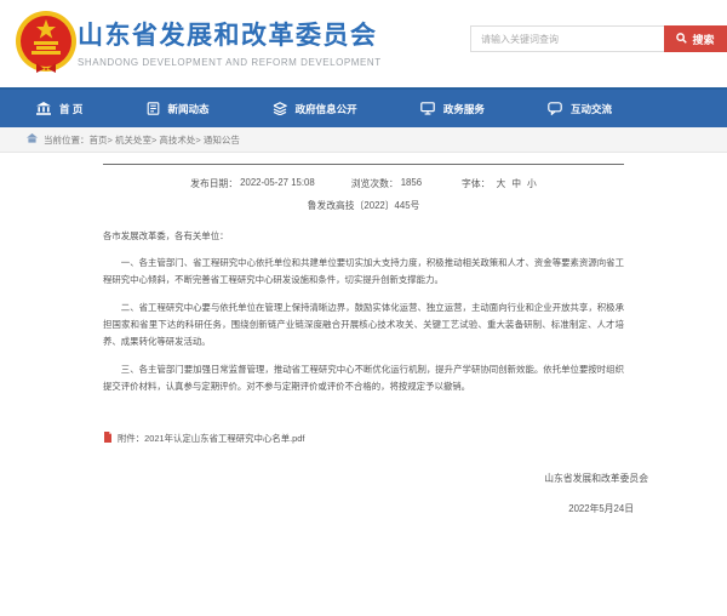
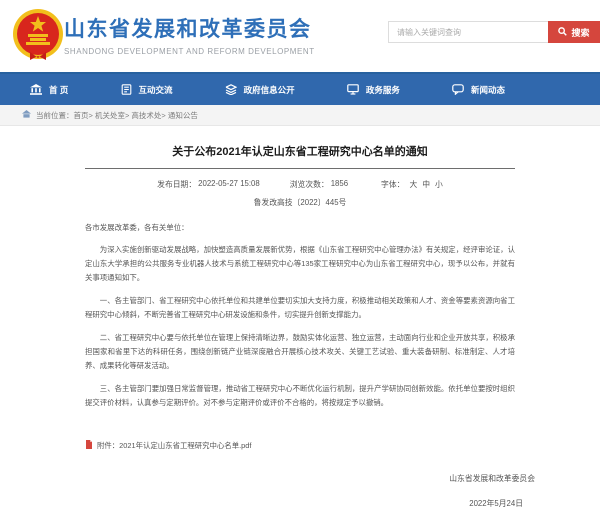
  山东省发展和改革委员会
  SHANDONG DEVELOPMENT AND REFORM DEVELOPMENT
  请输入关键词查询
  搜索
  首 页
- 新闻动态
+ 互动交流
  政府信息公开
  政务服务
- 互动交流
+ 新闻动态
  当前位置：首页> 机关处室> 高技术处> 通知公告
+ 关于公布2021年认定山东省工程研究中心名单的通知
  发布日期：
  2022-05-27 15:08
  浏览次数：
  1856
  字体：
  大
  中
  小
  鲁发改高技〔2022〕445号
  各市发展改革委，各有关单位：
+ 为深入实施创新驱动发展战略，加快塑造高质量发展新优势，根据《山东省工程研究中心管理办法》有关规定，经评审论证，认定山东大学承担的公共服务专业机器人技术与系统工程研究中心等135家工程研究中心为山东省工程研究中心，现予以公布，并就有关事项通知如下。
  一、各主管部门、省工程研究中心依托单位和共建单位要切实加大支持力度，积极推动相关政策和人才、资金等要素资源向省工程研究中心倾斜，不断完善省工程研究中心研发设施和条件，切实提升创新支撑能力。
  二、省工程研究中心要与依托单位在管理上保持清晰边界，鼓励实体化运营、独立运营，主动面向行业和企业开放共享，积极承担国家和省里下达的科研任务，围绕创新链产业链深度融合开展核心技术攻关、关键工艺试验、重大装备研制、标准制定、人才培养、成果转化等研发活动。
  三、各主管部门要加强日常监督管理，推动省工程研究中心不断优化运行机制，提升产学研协同创新效能。依托单位要按时组织提交评价材料，认真参与定期评价。对不参与定期评价或评价不合格的，将按规定予以撤销。
  附件：2021年认定山东省工程研究中心名单.pdf
  山东省发展和改革委员会
  2022年5月24日
